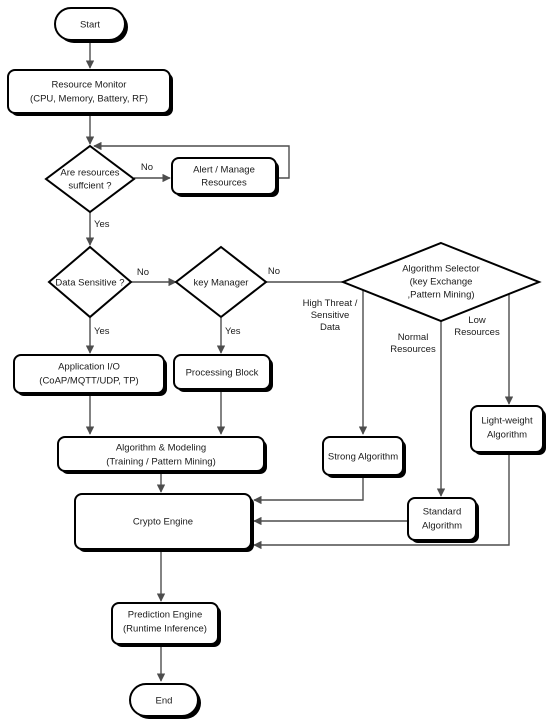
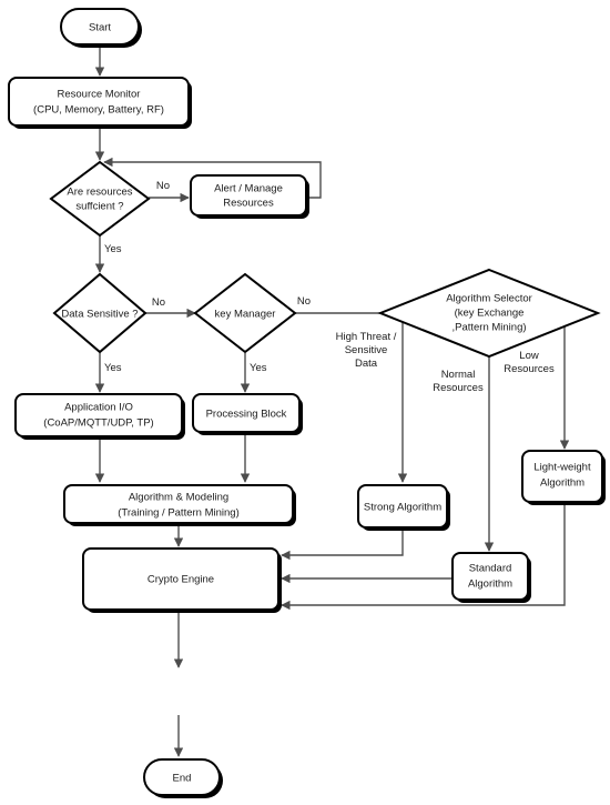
  No
  Yes
  No
  Yes
  No
  Yes
  High Threat /
  Sensitive
  Data
  Normal
  Resources
  Low
  Resources
  Start
  Resource Monitor
  (CPU, Memory, Battery, RF)
  Are resources
  suffcient ?
  Alert / Manage
  Resources
  Data Sensitive ?
  key Manager
  Algorithm Selector
  (key Exchange
  ,Pattern Mining)
  Application I/O
  (CoAP/MQTT/UDP, TP)
  Processing Block
  Algorithm & Modeling
  (Training / Pattern Mining)
  Strong Algorithm
  Standard
  Algorithm
  Light-weight
  Algorithm
  Crypto Engine
- Prediction Engine
- (Runtime Inference)
  End
